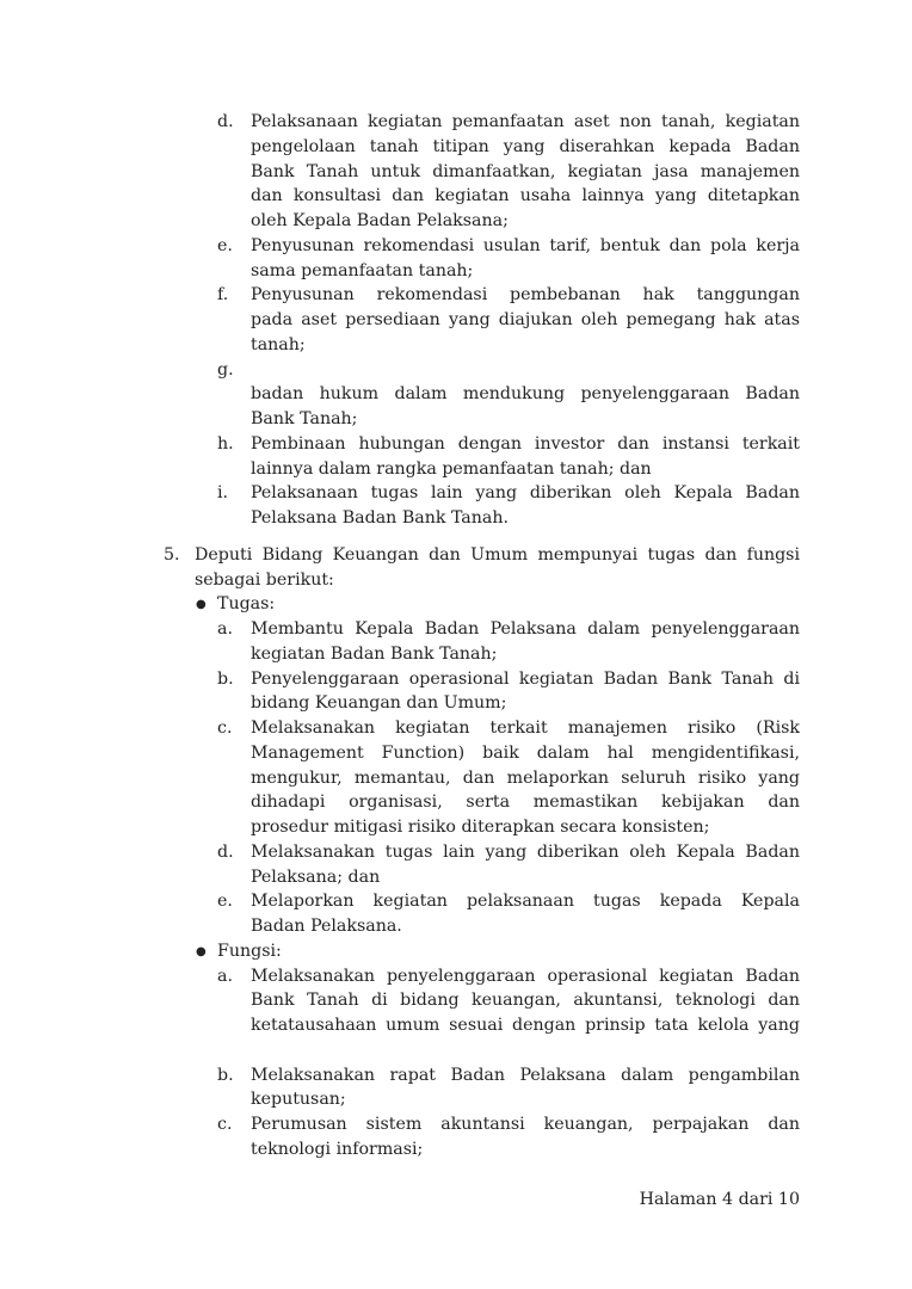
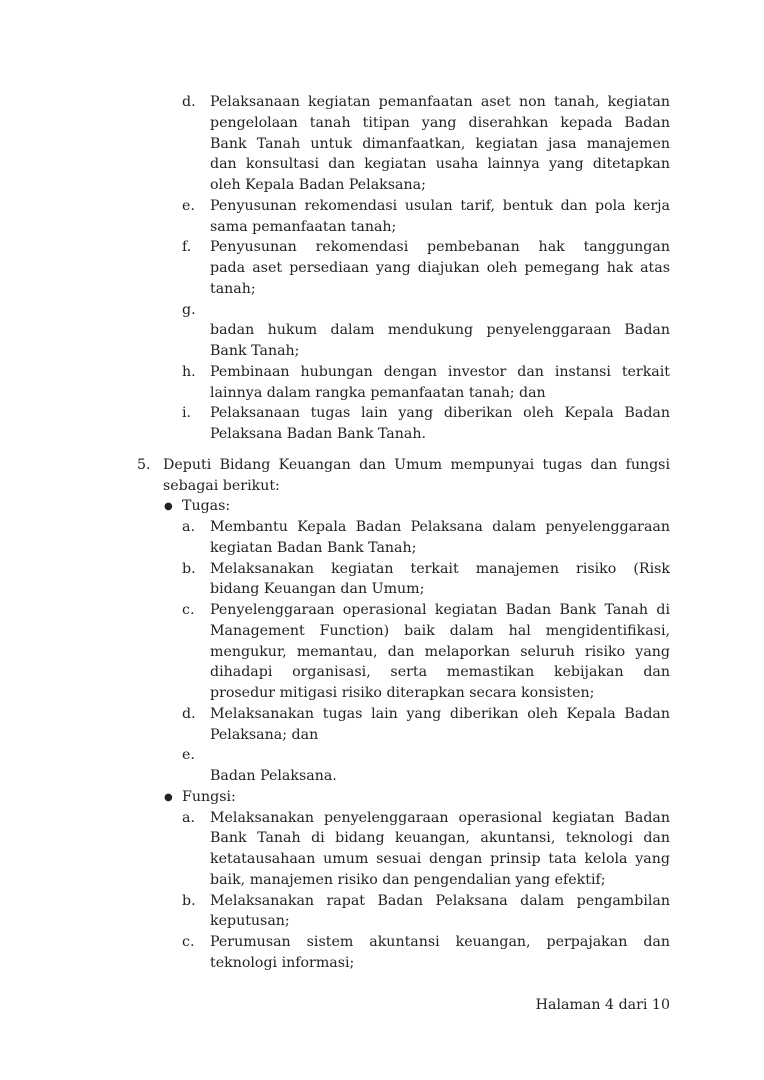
  d.
  Pelaksanaan kegiatan pemanfaatan aset non tanah, kegiatan
  pengelolaan tanah titipan yang diserahkan kepada Badan
  Bank Tanah untuk dimanfaatkan, kegiatan jasa manajemen
  dan konsultasi dan kegiatan usaha lainnya yang ditetapkan
  oleh Kepala Badan Pelaksana;
  e.
  Penyusunan rekomendasi usulan tarif, bentuk dan pola kerja
  sama pemanfaatan tanah;
  f.
  Penyusunan rekomendasi pembebanan hak tanggungan
  pada aset persediaan yang diajukan oleh pemegang hak atas
  tanah;
  g.
  badan hukum dalam mendukung penyelenggaraan Badan
  Bank Tanah;
  h.
  Pembinaan hubungan dengan investor dan instansi terkait
  lainnya dalam rangka pemanfaatan tanah; dan
  i.
  Pelaksanaan tugas lain yang diberikan oleh Kepala Badan
  Pelaksana Badan Bank Tanah.
  5.
  Deputi Bidang Keuangan dan Umum mempunyai tugas dan fungsi
  sebagai berikut:
  ●
  Tugas:
  a.
  Membantu Kepala Badan Pelaksana dalam penyelenggaraan
  kegiatan Badan Bank Tanah;
  b.
- Penyelenggaraan operasional kegiatan Badan Bank Tanah di
+ Melaksanakan kegiatan terkait manajemen risiko (Risk
  bidang Keuangan dan Umum;
  c.
- Melaksanakan kegiatan terkait manajemen risiko (Risk
+ Penyelenggaraan operasional kegiatan Badan Bank Tanah di
  Management Function) baik dalam hal mengidentifikasi,
  mengukur, memantau, dan melaporkan seluruh risiko yang
  dihadapi organisasi, serta memastikan kebijakan dan
  prosedur mitigasi risiko diterapkan secara konsisten;
  d.
  Melaksanakan tugas lain yang diberikan oleh Kepala Badan
  Pelaksana; dan
  e.
- Melaporkan kegiatan pelaksanaan tugas kepada Kepala
  Badan Pelaksana.
  ●
  Fungsi:
  a.
  Melaksanakan penyelenggaraan operasional kegiatan Badan
  Bank Tanah di bidang keuangan, akuntansi, teknologi dan
  ketatausahaan umum sesuai dengan prinsip tata kelola yang
+ baik, manajemen risiko dan pengendalian yang efektif;
  b.
  Melaksanakan rapat Badan Pelaksana dalam pengambilan
  keputusan;
  c.
  Perumusan sistem akuntansi keuangan, perpajakan dan
  teknologi informasi;
  Halaman 4 dari 10
